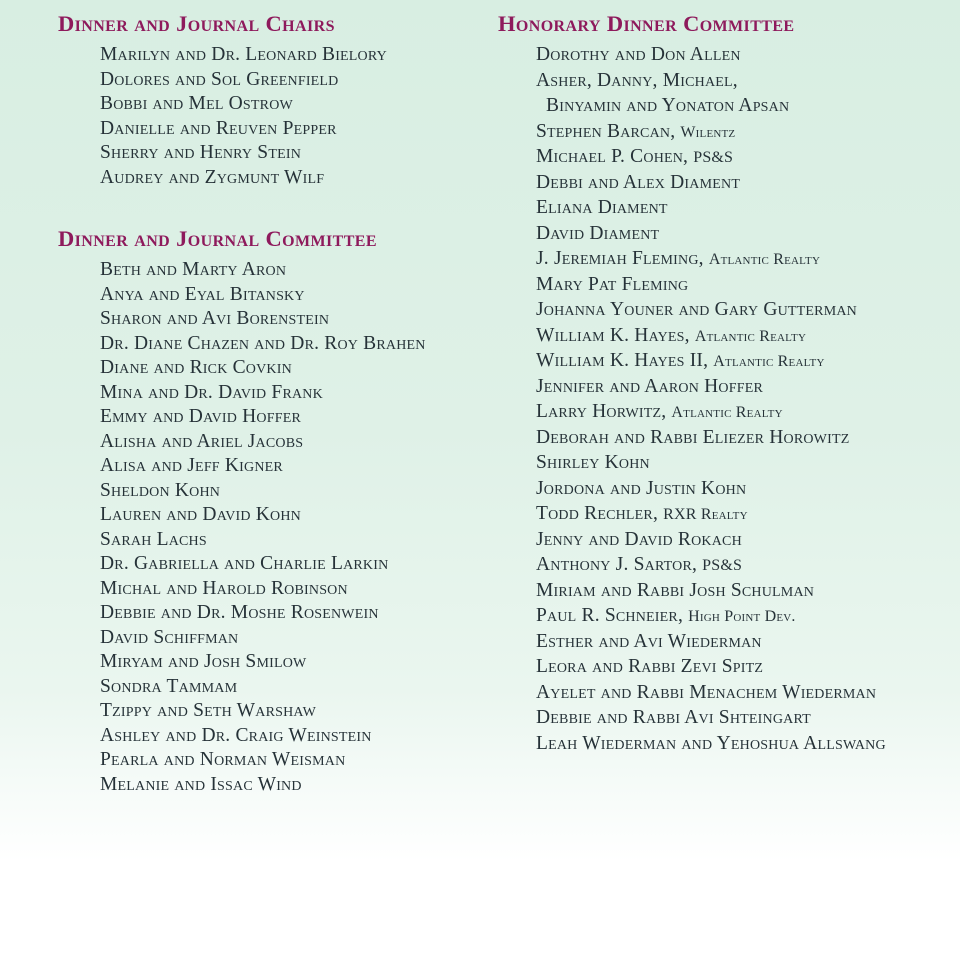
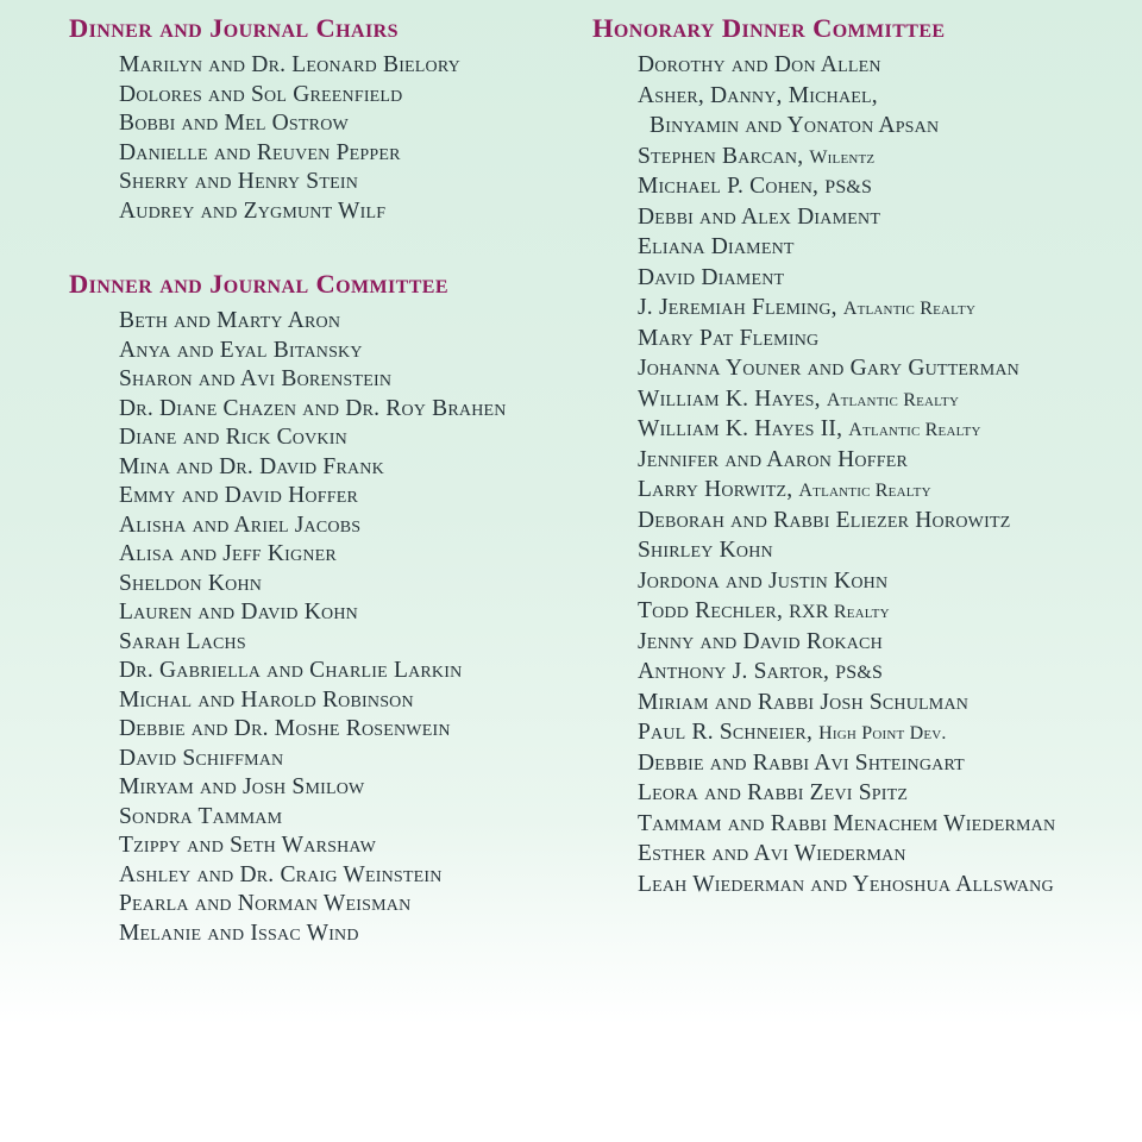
  Dinner and Journal Chairs
  Marilyn and Dr. Leonard Bielory
  Dolores and Sol Greenfield
  Bobbi and Mel Ostrow
  Danielle and Reuven Pepper
  Sherry and Henry Stein
  Audrey and Zygmunt Wilf
  Dinner and Journal Committee
  Beth and Marty Aron
  Anya and Eyal Bitansky
  Sharon and Avi Borenstein
  Dr. Diane Chazen and Dr. Roy Brahen
  Diane and Rick Covkin
  Mina and Dr. David Frank
  Emmy and David Hoffer
  Alisha and Ariel Jacobs
  Alisa and Jeff Kigner
  Sheldon Kohn
  Lauren and David Kohn
  Sarah Lachs
  Dr. Gabriella and Charlie Larkin
  Michal and Harold Robinson
  Debbie and Dr. Moshe Rosenwein
  David Schiffman
  Miryam and Josh Smilow
  Sondra Tammam
  Tzippy and Seth Warshaw
  Ashley and Dr. Craig Weinstein
  Pearla and Norman Weisman
  Melanie and Issac Wind
  Honorary Dinner Committee
  Dorothy and Don Allen
  Asher, Danny, Michael,
  Binyamin and Yonaton Apsan
  Stephen Barcan, Wilentz
  Michael P. Cohen, PS&S
  Debbi and Alex Diament
  Eliana Diament
  David Diament
  J. Jeremiah Fleming, Atlantic Realty
  Mary Pat Fleming
  Johanna Youner and Gary Gutterman
  William K. Hayes, Atlantic Realty
  William K. Hayes II, Atlantic Realty
  Jennifer and Aaron Hoffer
  Larry Horwitz, Atlantic Realty
  Deborah and Rabbi Eliezer Horowitz
  Shirley Kohn
  Jordona and Justin Kohn
  Todd Rechler, RXR Realty
  Jenny and David Rokach
  Anthony J. Sartor, PS&S
  Miriam and Rabbi Josh Schulman
  Paul R. Schneier, High Point Dev.
- Esther and Avi Wiederman
+ Debbie and Rabbi Avi Shteingart
  Leora and Rabbi Zevi Spitz
- Ayelet and Rabbi Menachem Wiederman
+ Tammam and Rabbi Menachem Wiederman
- Debbie and Rabbi Avi Shteingart
+ Esther and Avi Wiederman
  Leah Wiederman and Yehoshua Allswang
